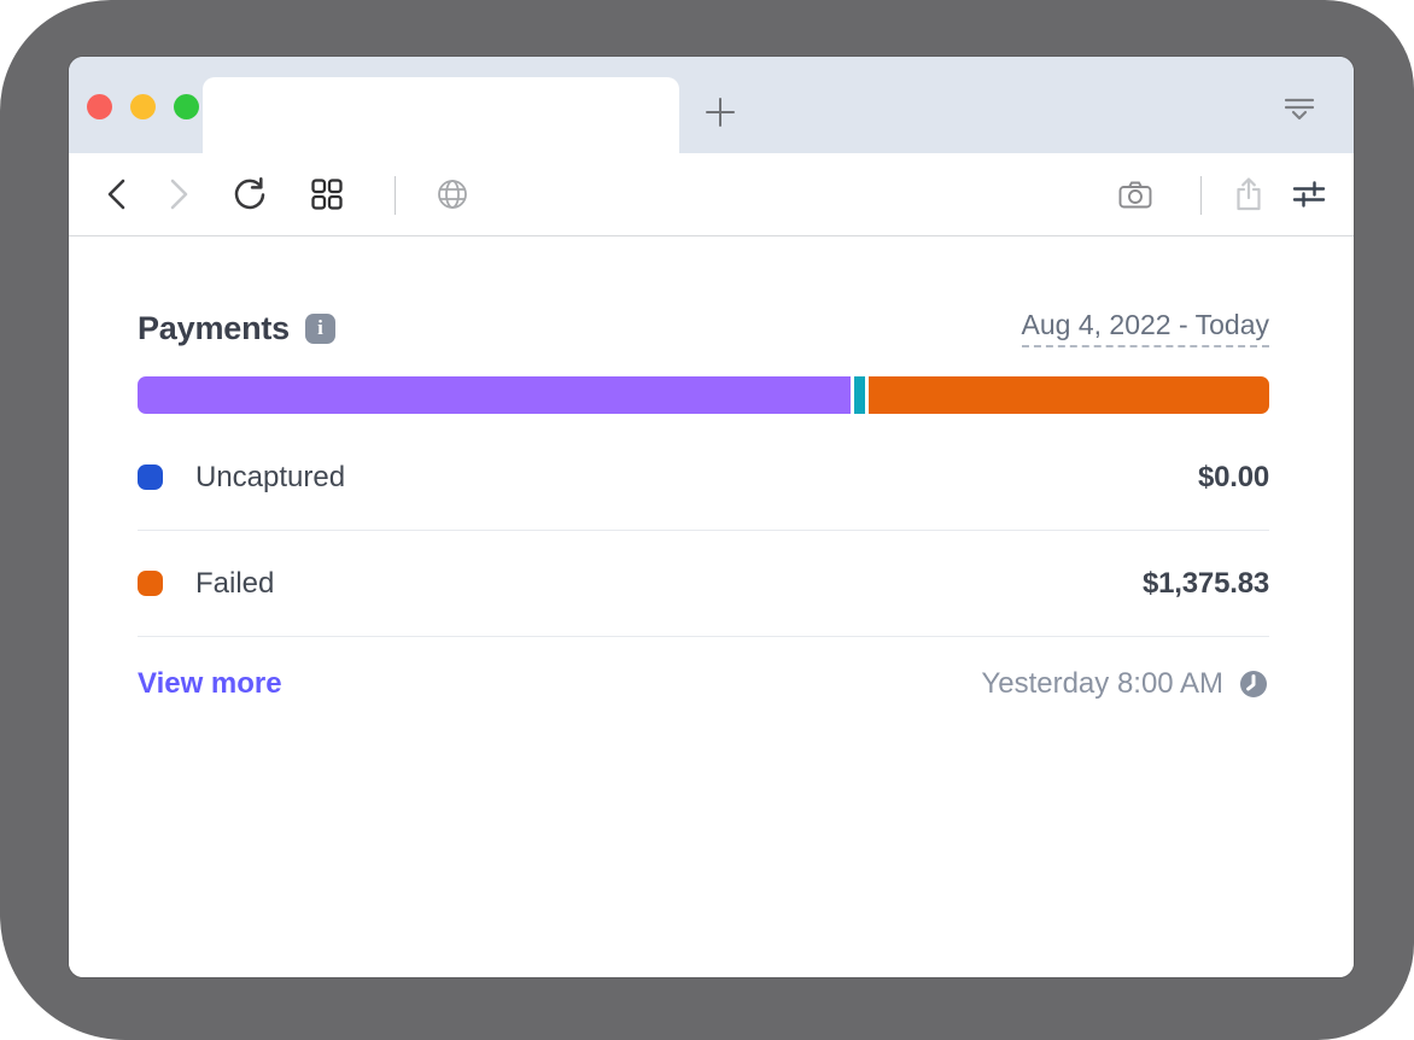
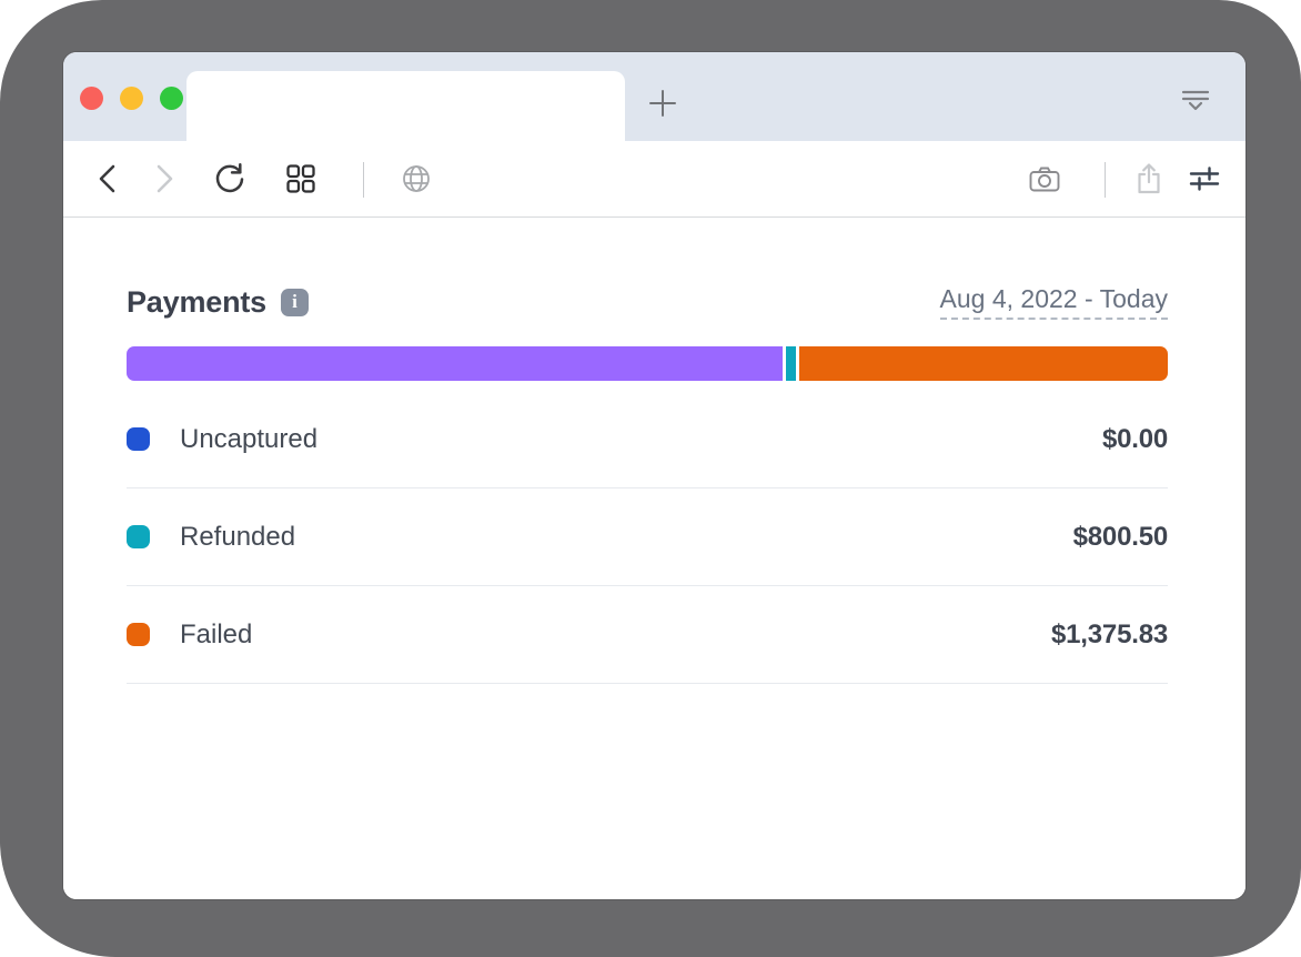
  Payments
  i
  Aug 4, 2022 - Today
  Uncaptured
  $0.00
+ Refunded
+ $800.50
  Failed
  $1,375.83
- View more
- Yesterday 8:00 AM
